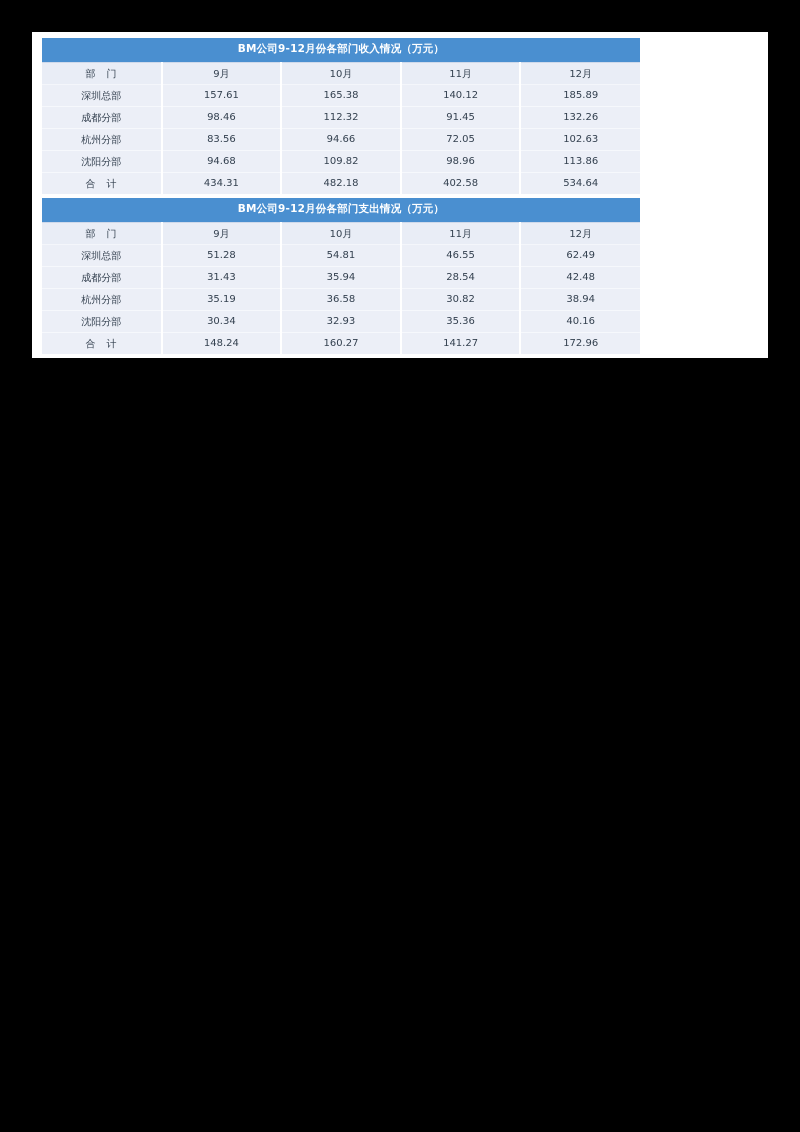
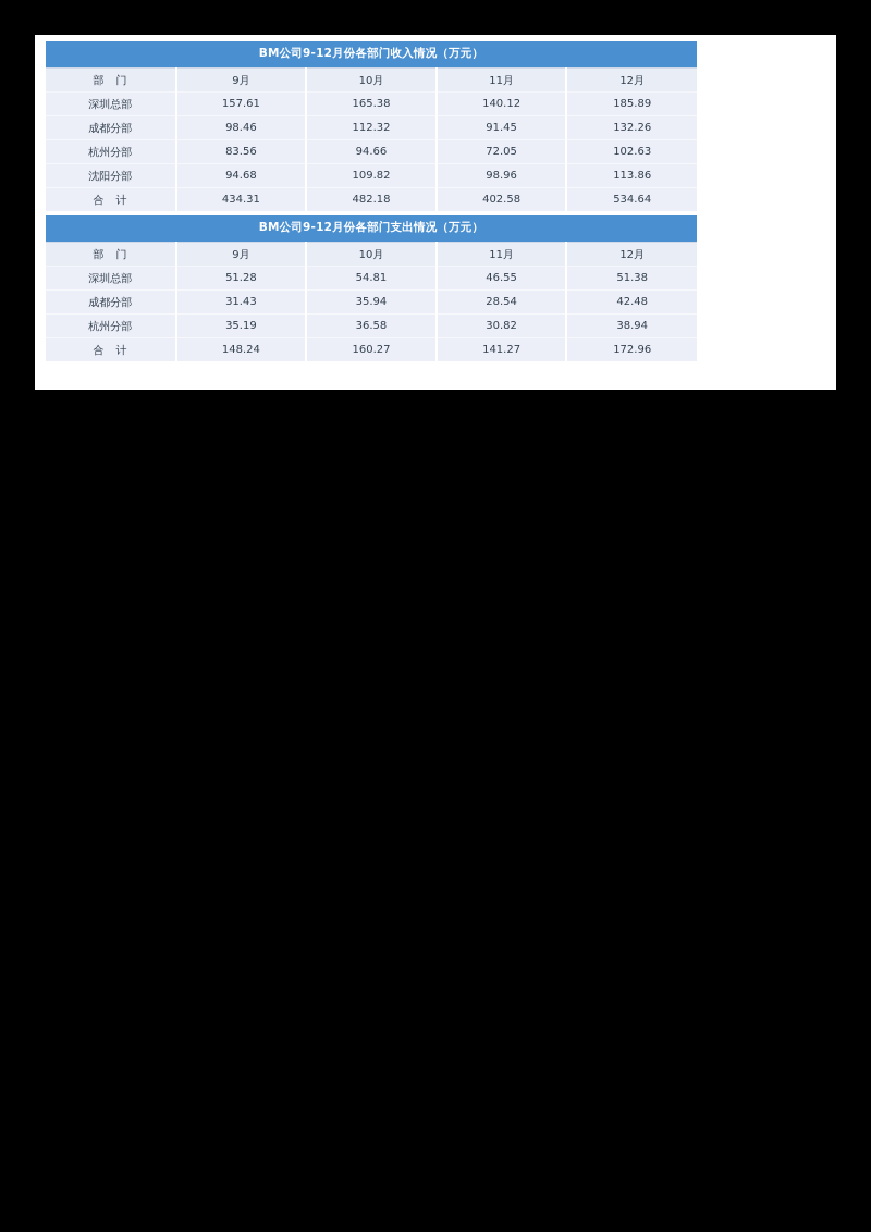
  BM公司9-12月份各部门收入情况（万元）
  部 门	9月	10月	11月	12月
  深圳总部	157.61	165.38	140.12	185.89
  成都分部	98.46	112.32	91.45	132.26
  杭州分部	83.56	94.66	72.05	102.63
  沈阳分部	94.68	109.82	98.96	113.86
  合 计	434.31	482.18	402.58	534.64
  BM公司9-12月份各部门支出情况（万元）
  部 门	9月	10月	11月	12月
- 深圳总部	51.28	54.81	46.55	62.49
+ 深圳总部	51.28	54.81	46.55	51.38
  成都分部	31.43	35.94	28.54	42.48
  杭州分部	35.19	36.58	30.82	38.94
- 沈阳分部	30.34	32.93	35.36	40.16
  合 计	148.24	160.27	141.27	172.96
